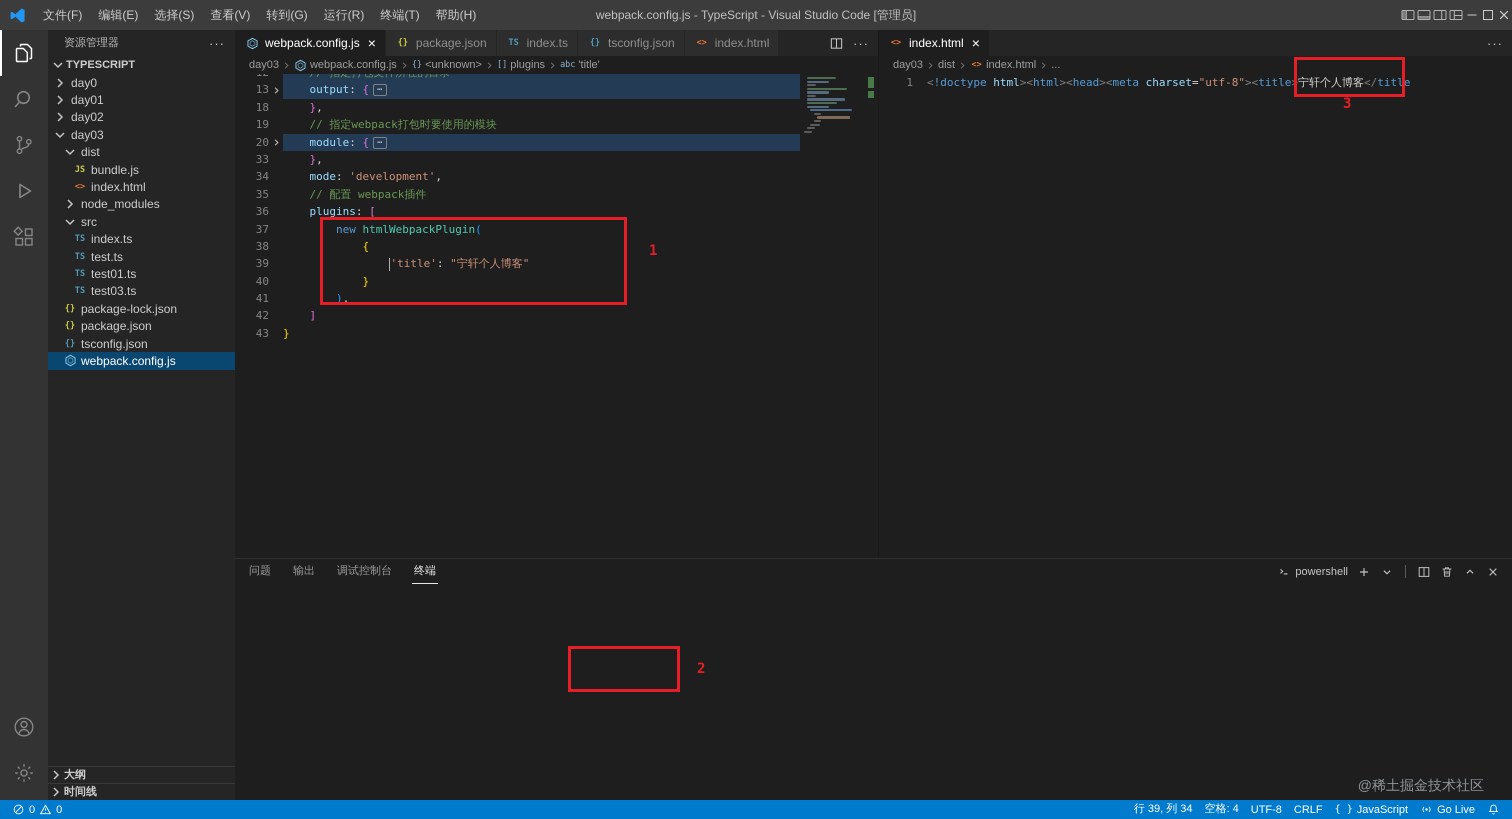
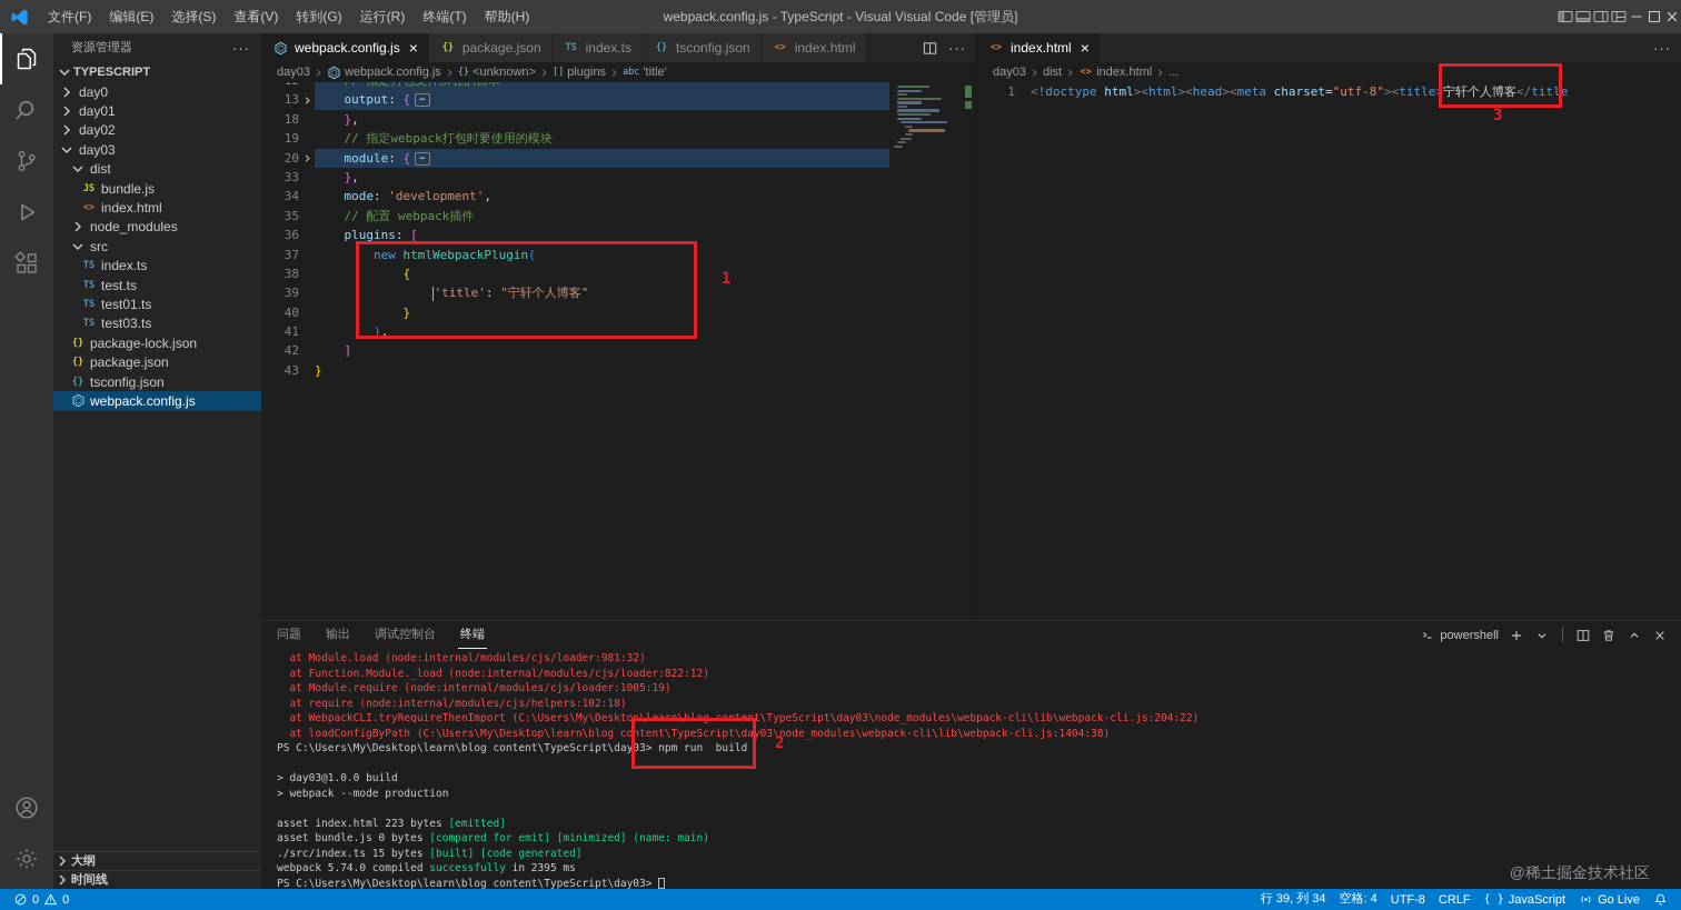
  文件(F)
  编辑(E)
  选择(S)
  查看(V)
  转到(G)
  运行(R)
  终端(T)
  帮助(H)
- webpack.config.js - TypeScript - Visual Studio Code [管理员]
+ webpack.config.js - TypeScript - Visual Visual Code [管理员]
  资源管理器
  ···
  TYPESCRIPT
  day0
  day01
  day02
  day03
  dist
  JS
  bundle.js
  <>
  index.html
  node_modules
  src
  TS
  index.ts
  TS
  test.ts
  TS
  test01.ts
  TS
  test03.ts
  {}
  package-lock.json
  {}
  package.json
  {}
  tsconfig.json
  webpack.config.js
  大纲
  时间线
  webpack.config.js
  ×
  {}
  package.json
  TS
  index.ts
  {}
  tsconfig.json
  <>
  index.html
  ···
  day03
  webpack.config.js
  {}
  <unknown>
  []
  plugins
  abc
  'title'
  13
  output: { ⋯
  18
  },
  19
  // 指定webpack打包时要使用的模块
  20
  module: { ⋯
  33
  },
  34
  mode: 'development',
  35
  // 配置 webpack插件
  36
  plugins: [
  37
  new htmlWebpackPlugin(
  38
  {
  39
  'title': "宁轩个人博客"
  40
  }
  41
  ),
  42
  ]
  43
  }
  <>
  index.html
  ×
  ···
  day03
  dist
  <>
  index.html
  ...
  1
  <!doctype html><html><head><meta charset="utf-8"><title>宁轩个人博客</title
  问题
  输出
  调试控制台
  终端
  powershell
+ at Module.load (node:internal/modules/cjs/loader:981:32)
+ at Function.Module._load (node:internal/modules/cjs/loader:822:12)
+ at Module.require (node:internal/modules/cjs/loader:1005:19)
+ at require (node:internal/modules/cjs/helpers:102:18)
+ at WebpackCLI.tryRequireThenImport (C:\Users\My\Desktop\learn\blog content\TypeScript\day03\node_modules\webpack-cli\lib\webpack-cli.js:204:22)
+ at loadConfigByPath (C:\Users\My\Desktop\learn\blog content\TypeScript\day03\node_modules\webpack-cli\lib\webpack-cli.js:1404:38)
+ PS C:\Users\My\Desktop\learn\blog content\TypeScript\day03> npm run build
+ > day03@1.0.0 build
+ > webpack --mode production
+ asset index.html 223 bytes [emitted]
+ asset bundle.js 0 bytes [compared for emit] [minimized] (name: main)
+ ./src/index.ts 15 bytes [built] [code generated]
+ webpack 5.74.0 compiled successfully in 2395 ms
+ PS C:\Users\My\Desktop\learn\blog content\TypeScript\day03>
  0
  0
  行 39, 列 34
  空格: 4
  UTF-8
  CRLF
  { }
  JavaScript
  Go Live
  1
  2
  3
  @稀土掘金技术社区
